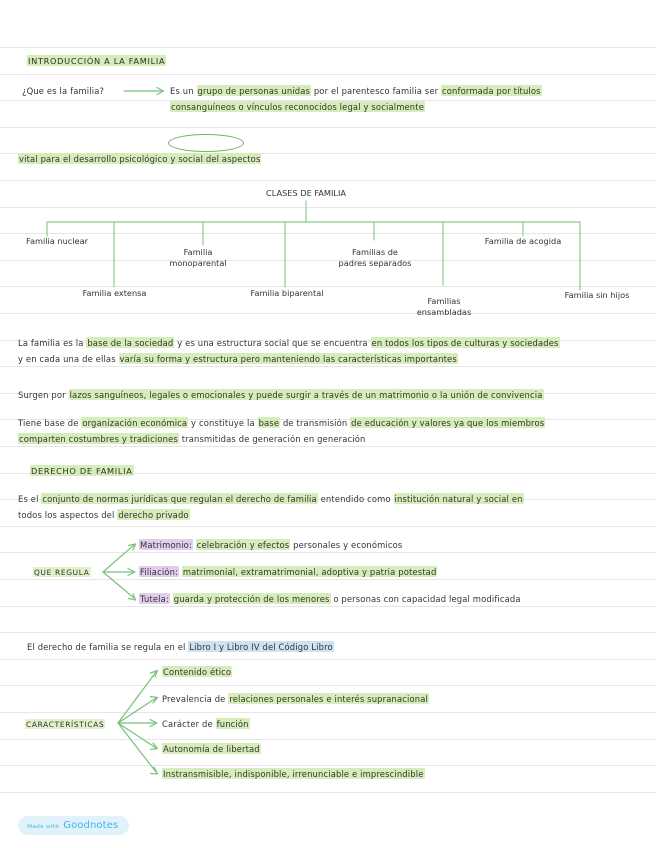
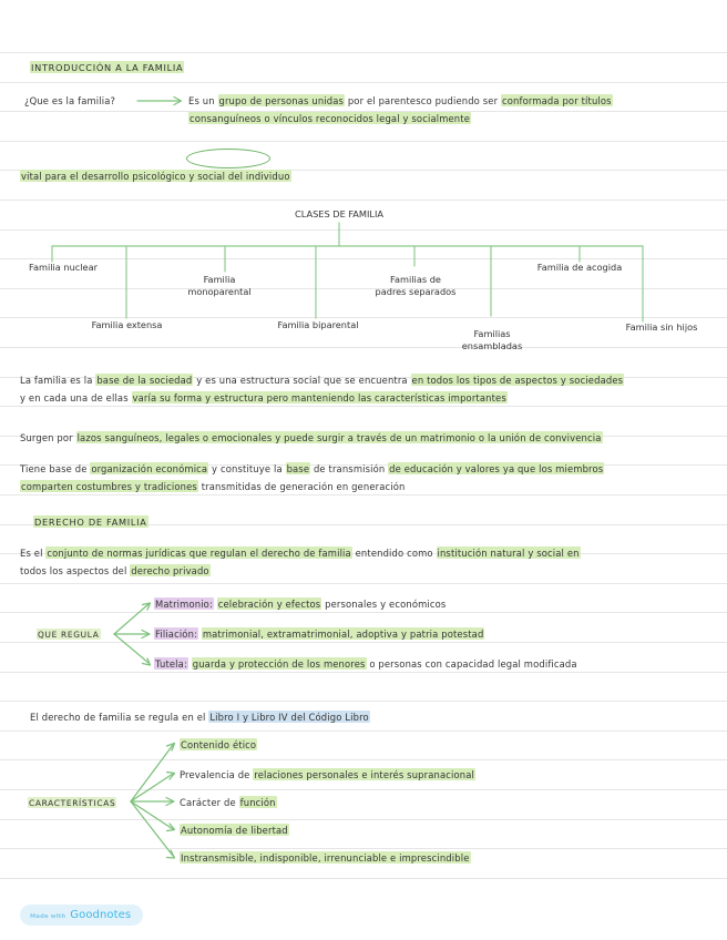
  INTRODUCCIÓN A LA FAMILIA
  ¿Que es la familia?
- Es un grupo de personas unidas por el parentesco familia ser conformada por títulos
+ Es un grupo de personas unidas por el parentesco pudiendo ser conformada por títulos
  consanguíneos o vínculos reconocidos legal y socialmente
- vital para el desarrollo psicológico y social del aspectos
+ vital para el desarrollo psicológico y social del individuo
  CLASES DE FAMILIA
  Familia nuclear
  Familia
  monoparental
  Familias de
  padres separados
  Familia de acogida
  Familia extensa
  Familia biparental
  Familias
  ensambladas
  Familia sin hijos
- La familia es la base de la sociedad y es una estructura social que se encuentra en todos los tipos de culturas y sociedades
+ La familia es la base de la sociedad y es una estructura social que se encuentra en todos los tipos de aspectos y sociedades
  y en cada una de ellas varía su forma y estructura pero manteniendo las características importantes
  Surgen por lazos sanguíneos, legales o emocionales y puede surgir a través de un matrimonio o la unión de convivencia
  Tiene base de organización económica y constituye la base de transmisión de educación y valores ya que los miembros
  comparten costumbres y tradiciones transmitidas de generación en generación
  DERECHO DE FAMILIA
  Es el conjunto de normas jurídicas que regulan el derecho de familia entendido como institución natural y social en
  todos los aspectos del derecho privado
  QUE REGULA
  Matrimonio: celebración y efectos personales y económicos
  Filiación: matrimonial, extramatrimonial, adoptiva y patria potestad
  Tutela: guarda y protección de los menores o personas con capacidad legal modificada
  El derecho de familia se regula en el Libro I y Libro IV del Código Libro
  CARACTERÍSTICAS
  Contenido ético
  Prevalencia de relaciones personales e interés supranacional
  Carácter de función
  Autonomía de libertad
  Instransmisible, indisponible, irrenunciable e imprescindible
  Goodnotes
